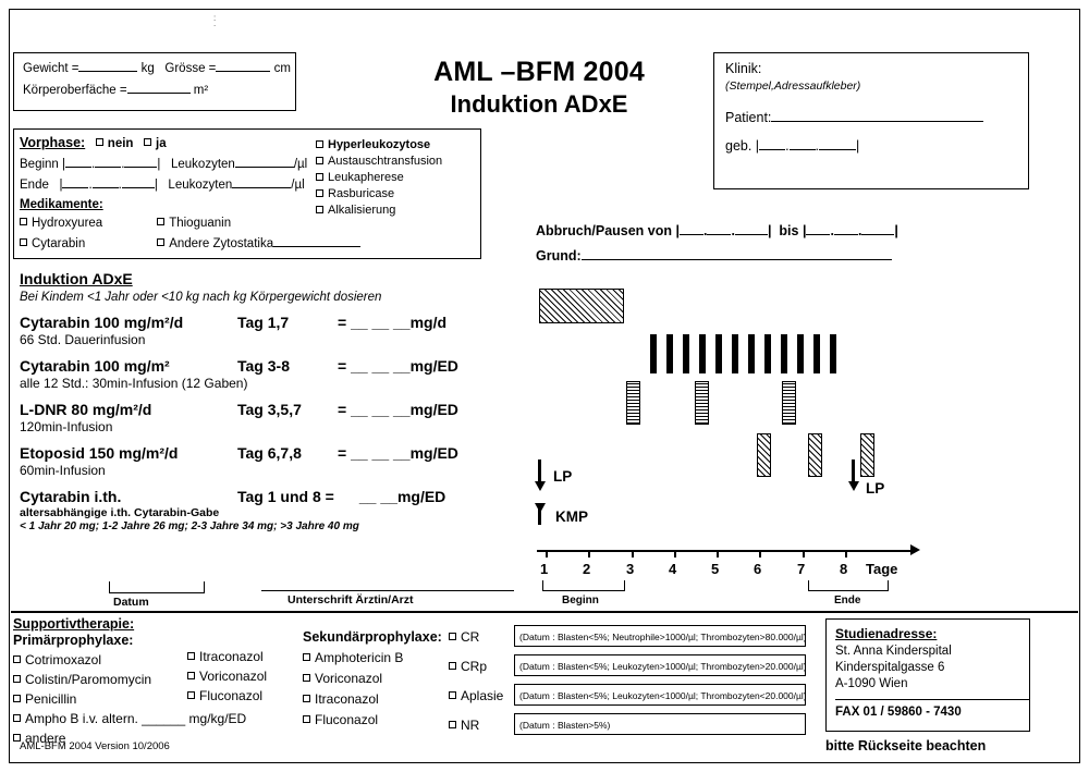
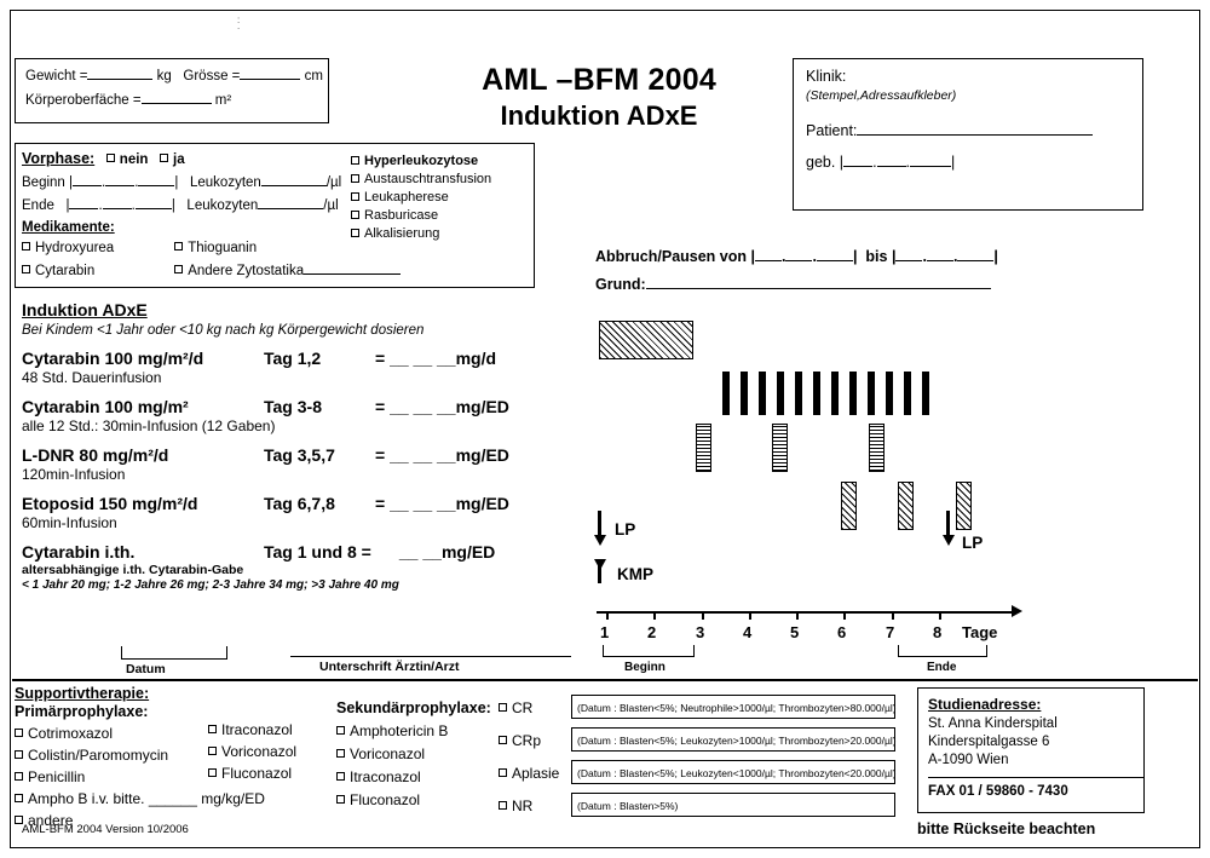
  :
  .
  Gewicht = kg Grösse = cm
  Körperoberfäche = m²
  AML –BFM 2004
  Induktion ADxE
  Klinik:
  (Stempel,Adressaufkleber)
  Patient:
  geb. | . . |
  Vorphase: nein ja
  Beginn | . . | Leukozyten /µl
  Ende | . . | Leukozyten /µl
  Medikamente:
  Hydroxyurea Thioguanin
  Cytarabin Andere Zytostatika
  Hyperleukozytose
  Austauschtransfusion
  Leukapherese
  Rasburicase
  Alkalisierung
  Abbruch/Pausen von | . . | bis | . . |
  Grund:
  Induktion ADxE
  Bei Kindem <1 Jahr oder <10 kg nach kg Körpergewicht dosieren
- Cytarabin 100 mg/m²/d Tag 1,7 = __ __ __mg/d
+ Cytarabin 100 mg/m²/d Tag 1,2 = __ __ __mg/d
- 66 Std. Dauerinfusion
+ 48 Std. Dauerinfusion
  Cytarabin 100 mg/m² Tag 3-8 = __ __ __mg/ED
  alle 12 Std.: 30min-Infusion (12 Gaben)
  L-DNR 80 mg/m²/d Tag 3,5,7 = __ __ __mg/ED
  120min-Infusion
  Etoposid 150 mg/m²/d Tag 6,7,8 = __ __ __mg/ED
  60min-Infusion
  Cytarabin i.th. Tag 1 und 8 = __ __mg/ED
  altersabhängige i.th. Cytarabin-Gabe
  < 1 Jahr 20 mg; 1-2 Jahre 26 mg; 2-3 Jahre 34 mg; >3 Jahre 40 mg
  LP
  KMP
  LP
  1
  2
  3
  4
  5
  6
  7
  8
  Tage
  Datum
  Unterschrift Ärztin/Arzt
  Beginn
  Ende
  Supportivtherapie:
  Primärprophylaxe:
  Cotrimoxazol
  Colistin/Paromomycin
  Penicillin
- Ampho B i.v. altern. ______ mg/kg/ED
+ Ampho B i.v. bitte. ______ mg/kg/ED
  andere
  Itraconazol
  Voriconazol
  Fluconazol
  Sekundärprophylaxe:
  Amphotericin B
  Voriconazol
  Itraconazol
  Fluconazol
  CR
  (Datum : Blasten<5%; Neutrophile>1000/µl; Thrombozyten>80.000/µl)
  CRp
  (Datum : Blasten<5%; Leukozyten>1000/µl; Thrombozyten>20.000/µl)
  Aplasie
  (Datum : Blasten<5%; Leukozyten<1000/µl; Thrombozyten<20.000/µl)
  NR
  (Datum : Blasten>5%)
  Studienadresse:
  St. Anna Kinderspital
  Kinderspitalgasse 6
  A-1090 Wien
  FAX 01 / 59860 - 7430
  AML-BFM 2004 Version 10/2006
  bitte Rückseite beachten
